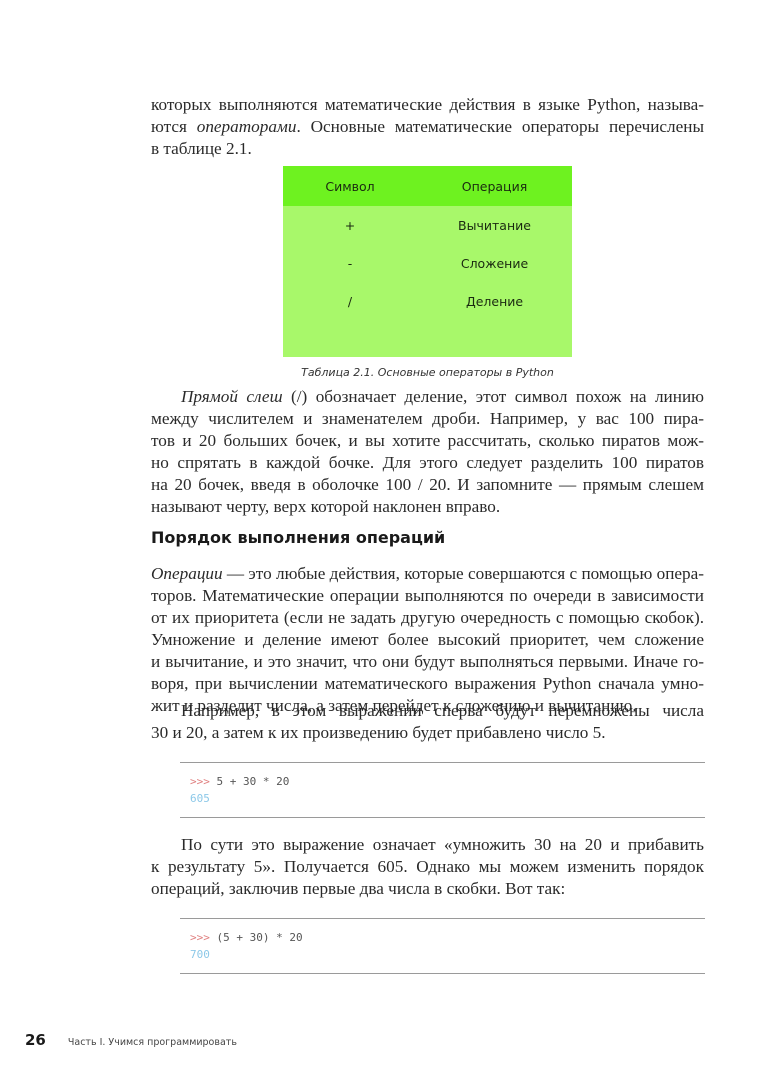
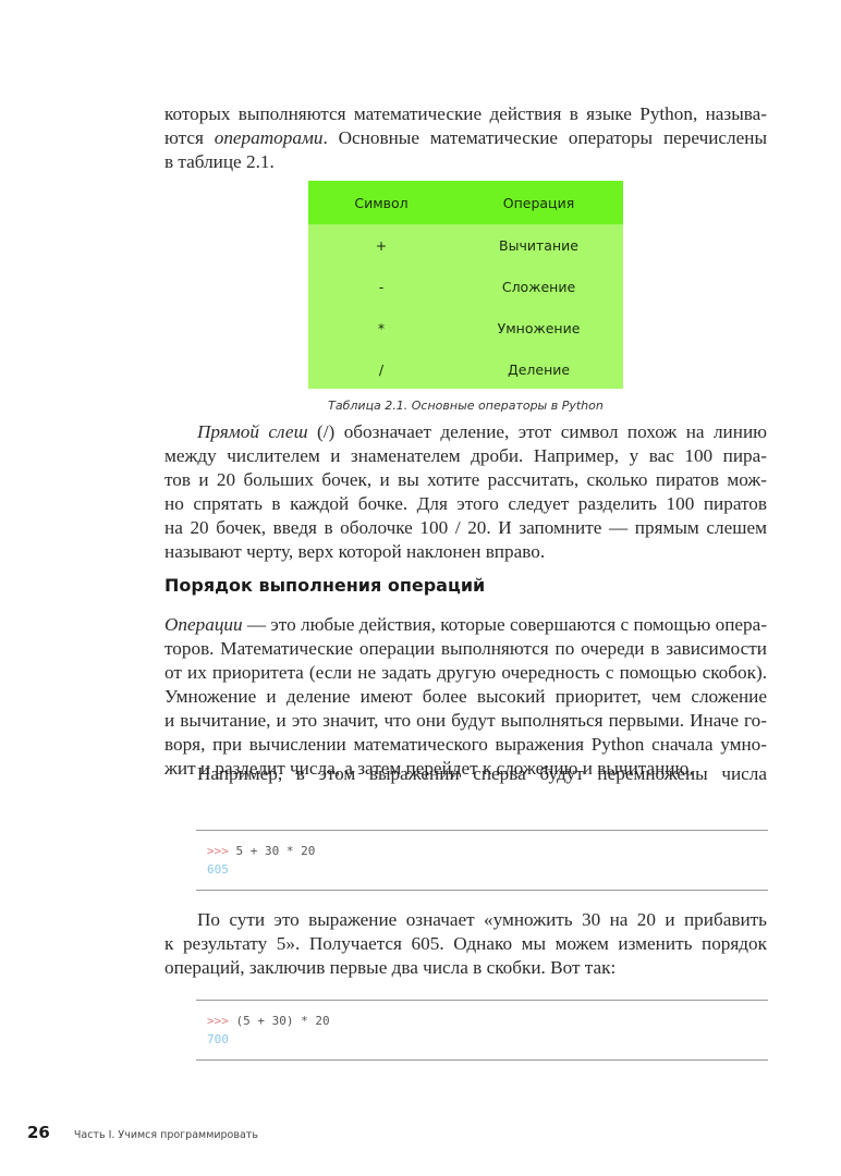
  которых выполняются математические действия в языке Python, называ-
  ются операторами. Основные математические операторы перечислены
  в таблице 2.1.
  Символ
  Операция
  +
  Вычитание
  -
  Сложение
+ *
+ Умножение
  /
  Деление
  Таблица 2.1. Основные операторы в Python
  Прямой слеш (/) обозначает деление, этот символ похож на линию
  между числителем и знаменателем дроби. Например, у вас 100 пира-
  тов и 20 больших бочек, и вы хотите рассчитать, сколько пиратов мож-
  но спрятать в каждой бочке. Для этого следует разделить 100 пиратов
  на 20 бочек, введя в оболочке 100 / 20. И запомните — прямым слешем
  называют черту, верх которой наклонен вправо.
  Порядок выполнения операций
  Операции — это любые действия, которые совершаются с помощью опера-
  торов. Математические операции выполняются по очереди в зависимости
  от их приоритета (если не задать другую очередность с помощью скобок).
  Умножение и деление имеют более высокий приоритет, чем сложение
  и вычитание, и это значит, что они будут выполняться первыми. Иначе го-
  воря, при вычислении математического выражения Python сначала умно-
  жит и разделит числа, а затем перейдет к сложению и вычитанию.
  Например, в этом выражении сперва будут перемножены числа
- 30 и 20, а затем к их произведению будет прибавлено число 5.
  >>> 5 + 30 * 20
  605
  По сути это выражение означает «умножить 30 на 20 и прибавить
  к результату 5». Получается 605. Однако мы можем изменить порядок
  операций, заключив первые два числа в скобки. Вот так:
  >>> (5 + 30) * 20
  700
  26
  Часть I. Учимся программировать
